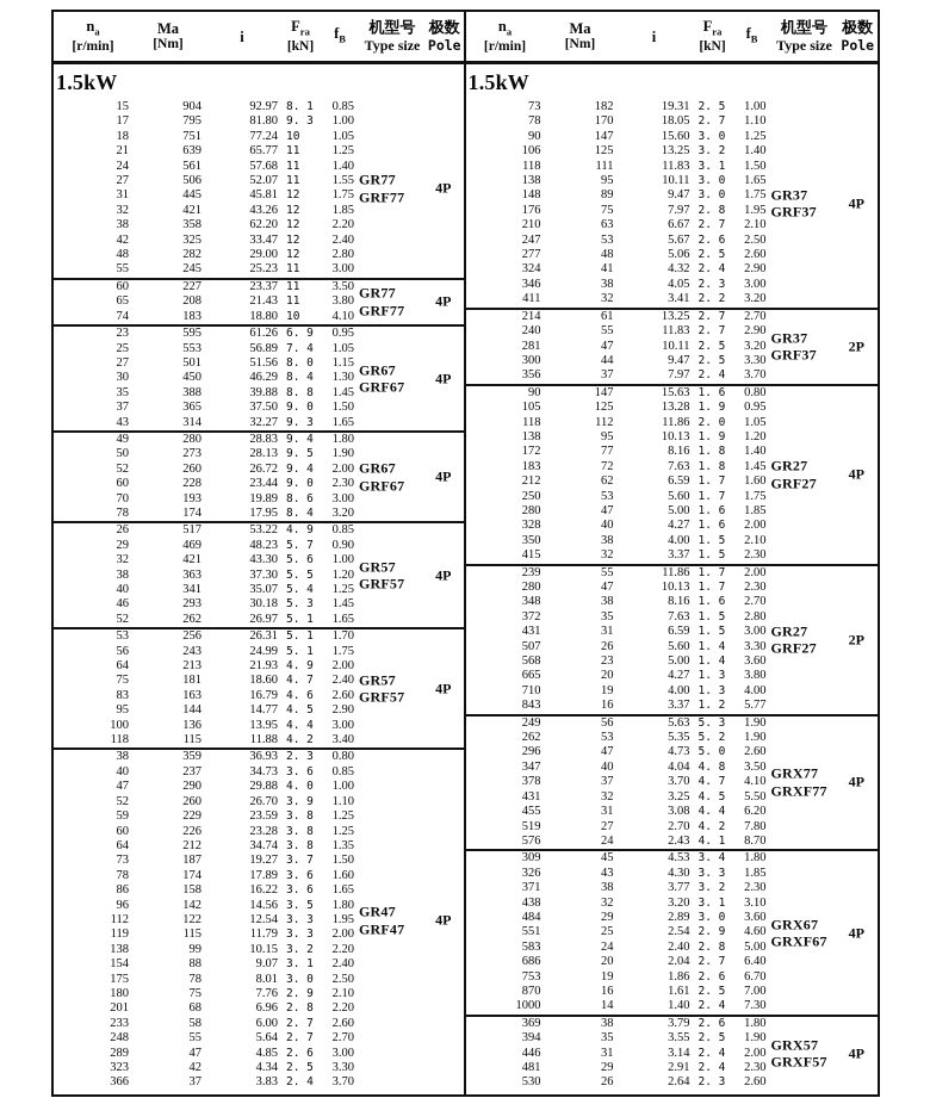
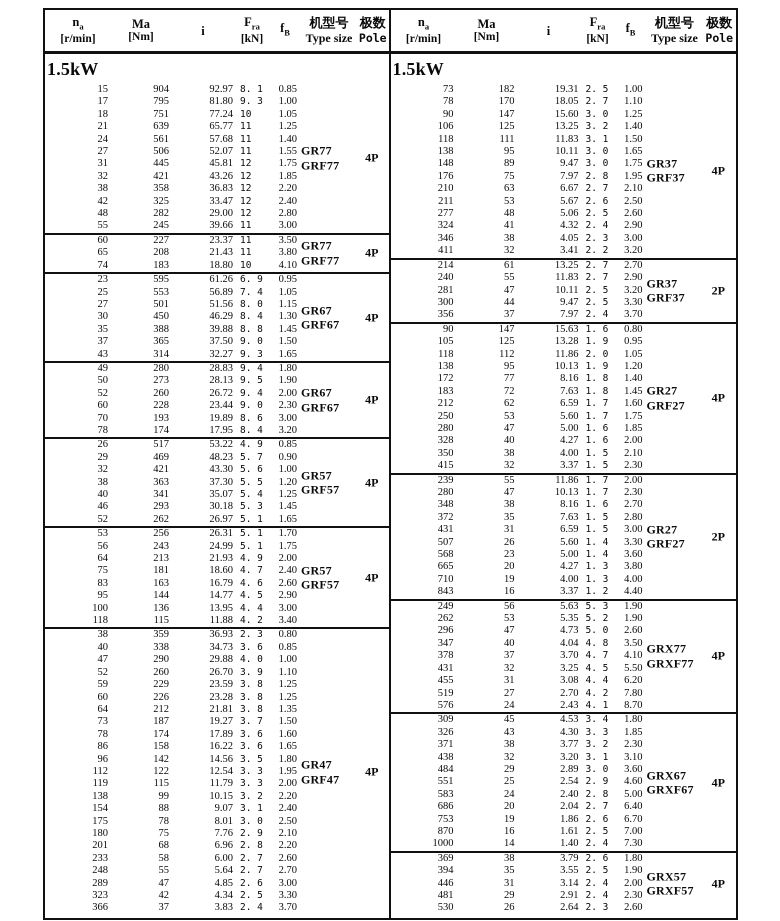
  na
  [r/min]
  Ma
  [Nm]
  i
  Fra
  [kN]
  fB
  机型号
  Type size
  极数
  Pole
  1.5kW
  15
  904
  92.97
  8. 1
  0.85
  17
  795
  81.80
  9. 3
  1.00
  18
  751
  77.24
  10
  1.05
  21
  639
  65.77
  11
  1.25
  24
  561
  57.68
  11
  1.40
  27
  506
  52.07
  11
  1.55
  31
  445
  45.81
  12
  1.75
  32
  421
  43.26
  12
  1.85
  38
  358
- 62.20
+ 36.83
  12
  2.20
  42
  325
  33.47
  12
  2.40
  48
  282
  29.00
  12
  2.80
  55
  245
- 25.23
+ 39.66
  11
  3.00
  GR77
  GRF77
  4P
  60
  227
  23.37
  11
  3.50
  65
  208
  21.43
  11
  3.80
  74
  183
  18.80
  10
  4.10
  GR77
  GRF77
  4P
  23
  595
  61.26
  6. 9
  0.95
  25
  553
  56.89
  7. 4
  1.05
  27
  501
  51.56
  8. 0
  1.15
  30
  450
  46.29
  8. 4
  1.30
  35
  388
  39.88
  8. 8
  1.45
  37
  365
  37.50
  9. 0
  1.50
  43
  314
  32.27
  9. 3
  1.65
  GR67
  GRF67
  4P
  49
  280
  28.83
  9. 4
  1.80
  50
  273
  28.13
  9. 5
  1.90
  52
  260
  26.72
  9. 4
  2.00
  60
  228
  23.44
  9. 0
  2.30
  70
  193
  19.89
  8. 6
  3.00
  78
  174
  17.95
  8. 4
  3.20
  GR67
  GRF67
  4P
  26
  517
  53.22
  4. 9
  0.85
  29
  469
  48.23
  5. 7
  0.90
  32
  421
  43.30
  5. 6
  1.00
  38
  363
  37.30
  5. 5
  1.20
  40
  341
  35.07
  5. 4
  1.25
  46
  293
  30.18
  5. 3
  1.45
  52
  262
  26.97
  5. 1
  1.65
  GR57
  GRF57
  4P
  53
  256
  26.31
  5. 1
  1.70
  56
  243
  24.99
  5. 1
  1.75
  64
  213
  21.93
  4. 9
  2.00
  75
  181
  18.60
  4. 7
  2.40
  83
  163
  16.79
  4. 6
  2.60
  95
  144
  14.77
  4. 5
  2.90
  100
  136
  13.95
  4. 4
  3.00
  118
  115
  11.88
  4. 2
  3.40
  GR57
  GRF57
  4P
  38
  359
  36.93
  2. 3
  0.80
  40
- 237
+ 338
  34.73
  3. 6
  0.85
  47
  290
  29.88
  4. 0
  1.00
  52
  260
  26.70
  3. 9
  1.10
  59
  229
  23.59
  3. 8
  1.25
  60
  226
  23.28
  3. 8
  1.25
  64
  212
- 34.74
+ 21.81
  3. 8
  1.35
  73
  187
  19.27
  3. 7
  1.50
  78
  174
  17.89
  3. 6
  1.60
  86
  158
  16.22
  3. 6
  1.65
  96
  142
  14.56
  3. 5
  1.80
  112
  122
  12.54
  3. 3
  1.95
  119
  115
  11.79
  3. 3
  2.00
  138
  99
  10.15
  3. 2
  2.20
  154
  88
  9.07
  3. 1
  2.40
  175
  78
  8.01
  3. 0
  2.50
  180
  75
  7.76
  2. 9
  2.10
  201
  68
  6.96
  2. 8
  2.20
  233
  58
  6.00
  2. 7
  2.60
  248
  55
  5.64
  2. 7
  2.70
  289
  47
  4.85
  2. 6
  3.00
  323
  42
  4.34
  2. 5
  3.30
  366
  37
  3.83
  2. 4
  3.70
  GR47
  GRF47
  4P
  na
  [r/min]
  Ma
  [Nm]
  i
  Fra
  [kN]
  fB
  机型号
  Type size
  极数
  Pole
  1.5kW
  73
  182
  19.31
  2. 5
  1.00
  78
  170
  18.05
  2. 7
  1.10
  90
  147
  15.60
  3. 0
  1.25
  106
  125
  13.25
  3. 2
  1.40
  118
  111
  11.83
  3. 1
  1.50
  138
  95
  10.11
  3. 0
  1.65
  148
  89
  9.47
  3. 0
  1.75
  176
  75
  7.97
  2. 8
  1.95
  210
  63
  6.67
  2. 7
  2.10
- 247
+ 211
  53
  5.67
  2. 6
  2.50
  277
  48
  5.06
  2. 5
  2.60
  324
  41
  4.32
  2. 4
  2.90
  346
  38
  4.05
  2. 3
  3.00
  411
  32
  3.41
  2. 2
  3.20
  GR37
  GRF37
  4P
  214
  61
  13.25
  2. 7
  2.70
  240
  55
  11.83
  2. 7
  2.90
  281
  47
  10.11
  2. 5
  3.20
  300
  44
  9.47
  2. 5
  3.30
  356
  37
  7.97
  2. 4
  3.70
  GR37
  GRF37
  2P
  90
  147
  15.63
  1. 6
  0.80
  105
  125
  13.28
  1. 9
  0.95
  118
  112
  11.86
  2. 0
  1.05
  138
  95
  10.13
  1. 9
  1.20
  172
  77
  8.16
  1. 8
  1.40
  183
  72
  7.63
  1. 8
  1.45
  212
  62
  6.59
  1. 7
  1.60
  250
  53
  5.60
  1. 7
  1.75
  280
  47
  5.00
  1. 6
  1.85
  328
  40
  4.27
  1. 6
  2.00
  350
  38
  4.00
  1. 5
  2.10
  415
  32
  3.37
  1. 5
  2.30
  GR27
  GRF27
  4P
  239
  55
  11.86
  1. 7
  2.00
  280
  47
  10.13
  1. 7
  2.30
  348
  38
  8.16
  1. 6
  2.70
  372
  35
  7.63
  1. 5
  2.80
  431
  31
  6.59
  1. 5
  3.00
  507
  26
  5.60
  1. 4
  3.30
  568
  23
  5.00
  1. 4
  3.60
  665
  20
  4.27
  1. 3
  3.80
  710
  19
  4.00
  1. 3
  4.00
  843
  16
  3.37
  1. 2
- 5.77
+ 4.40
  GR27
  GRF27
  2P
  249
  56
  5.63
  5. 3
  1.90
  262
  53
  5.35
  5. 2
  1.90
  296
  47
  4.73
  5. 0
  2.60
  347
  40
  4.04
  4. 8
  3.50
  378
  37
  3.70
  4. 7
  4.10
  431
  32
  3.25
  4. 5
  5.50
  455
  31
  3.08
  4. 4
  6.20
  519
  27
  2.70
  4. 2
  7.80
  576
  24
  2.43
  4. 1
  8.70
  GRX77
  GRXF77
  4P
  309
  45
  4.53
  3. 4
  1.80
  326
  43
  4.30
  3. 3
  1.85
  371
  38
  3.77
  3. 2
  2.30
  438
  32
  3.20
  3. 1
  3.10
  484
  29
  2.89
  3. 0
  3.60
  551
  25
  2.54
  2. 9
  4.60
  583
  24
  2.40
  2. 8
  5.00
  686
  20
  2.04
  2. 7
  6.40
  753
  19
  1.86
  2. 6
  6.70
  870
  16
  1.61
  2. 5
  7.00
  1000
  14
  1.40
  2. 4
  7.30
  GRX67
  GRXF67
  4P
  369
  38
  3.79
  2. 6
  1.80
  394
  35
  3.55
  2. 5
  1.90
  446
  31
  3.14
  2. 4
  2.00
  481
  29
  2.91
  2. 4
  2.30
  530
  26
  2.64
  2. 3
  2.60
  GRX57
  GRXF57
  4P
